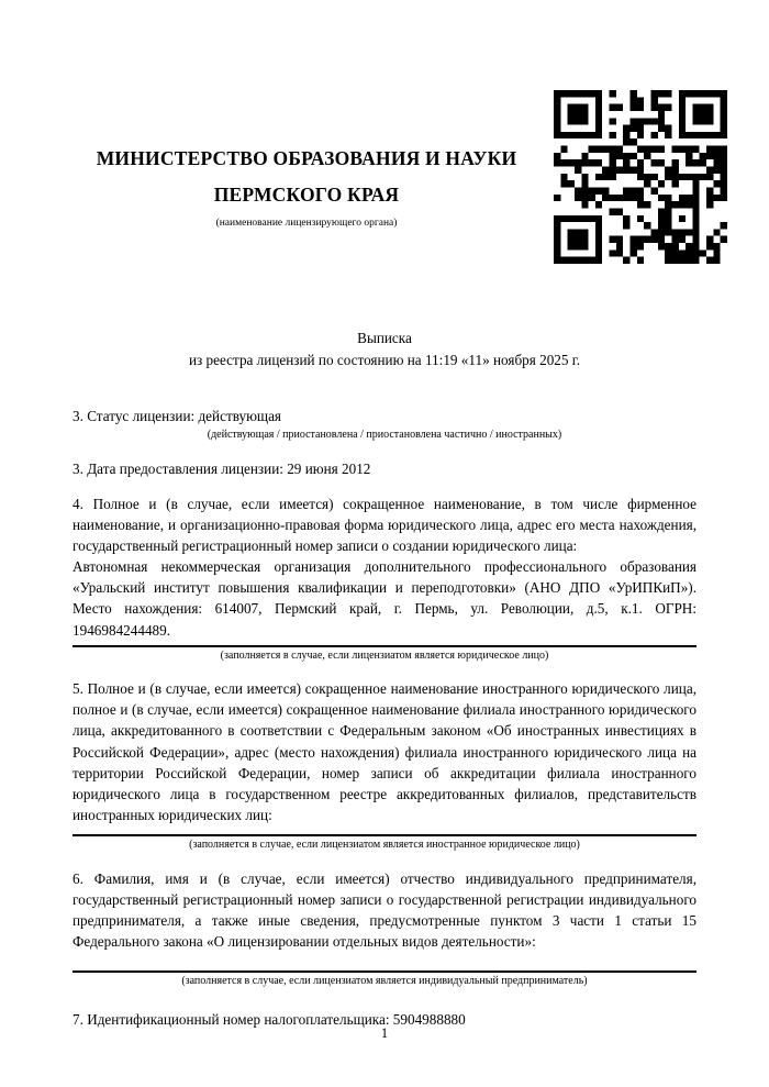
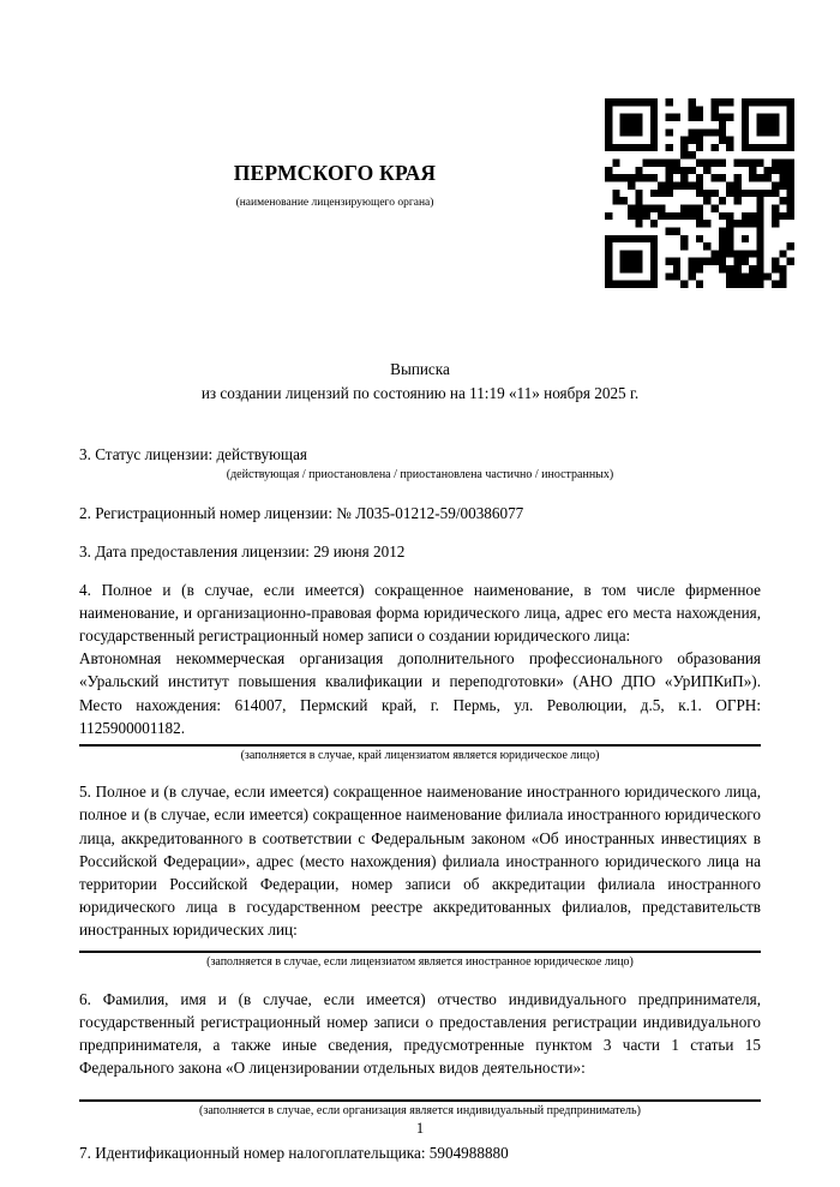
- МИНИСТЕРСТВО ОБРАЗОВАНИЯ И НАУКИ
  ПЕРМСКОГО КРАЯ
  (наименование лицензирующего органа)
  Выписка
- из реестра лицензий по состоянию на 11:19 «11» ноября 2025 г.
+ из создании лицензий по состоянию на 11:19 «11» ноября 2025 г.
  3. Статус лицензии: действующая
  (действующая / приостановлена / приостановлена частично / иностранных)
+ 2. Регистрационный номер лицензии: № Л035-01212-59/00386077
  3. Дата предоставления лицензии: 29 июня 2012
  4. Полное и (в случае, если имеется) сокращенное наименование, в том числе фирменное наименование, и организационно-правовая форма юридического лица, адрес его места нахождения, государственный регистрационный номер записи о создании юридического лица:
- Автономная некоммерческая организация дополнительного профессионального образования «Уральский институт повышения квалификации и переподготовки» (АНО ДПО «УрИПКиП»). Место нахождения: 614007, Пермский край, г. Пермь, ул. Революции, д.5, к.1. ОГРН: 1946984244489.
+ Автономная некоммерческая организация дополнительного профессионального образования «Уральский институт повышения квалификации и переподготовки» (АНО ДПО «УрИПКиП»). Место нахождения: 614007, Пермский край, г. Пермь, ул. Революции, д.5, к.1. ОГРН: 1125900001182.
- (заполняется в случае, если лицензиатом является юридическое лицо)
+ (заполняется в случае, край лицензиатом является юридическое лицо)
  5. Полное и (в случае, если имеется) сокращенное наименование иностранного юридического лица, полное и (в случае, если имеется) сокращенное наименование филиала иностранного юридического лица, аккредитованного в соответствии с Федеральным законом «Об иностранных инвестициях в Российской Федерации», адрес (место нахождения) филиала иностранного юридического лица на территории Российской Федерации, номер записи об аккредитации филиала иностранного юридического лица в государственном реестре аккредитованных филиалов, представительств иностранных юридических лиц:
  (заполняется в случае, если лицензиатом является иностранное юридическое лицо)
- 6. Фамилия, имя и (в случае, если имеется) отчество индивидуального предпринимателя, государственный регистрационный номер записи о государственной регистрации индивидуального предпринимателя, а также иные сведения, предусмотренные пунктом 3 части 1 статьи 15 Федерального закона «О лицензировании отдельных видов деятельности»:
+ 6. Фамилия, имя и (в случае, если имеется) отчество индивидуального предпринимателя, государственный регистрационный номер записи о предоставления регистрации индивидуального предпринимателя, а также иные сведения, предусмотренные пунктом 3 части 1 статьи 15 Федерального закона «О лицензировании отдельных видов деятельности»:
- (заполняется в случае, если лицензиатом является индивидуальный предприниматель)
+ (заполняется в случае, если организация является индивидуальный предприниматель)
  7. Идентификационный номер налогоплательщика: 5904988880
  1
